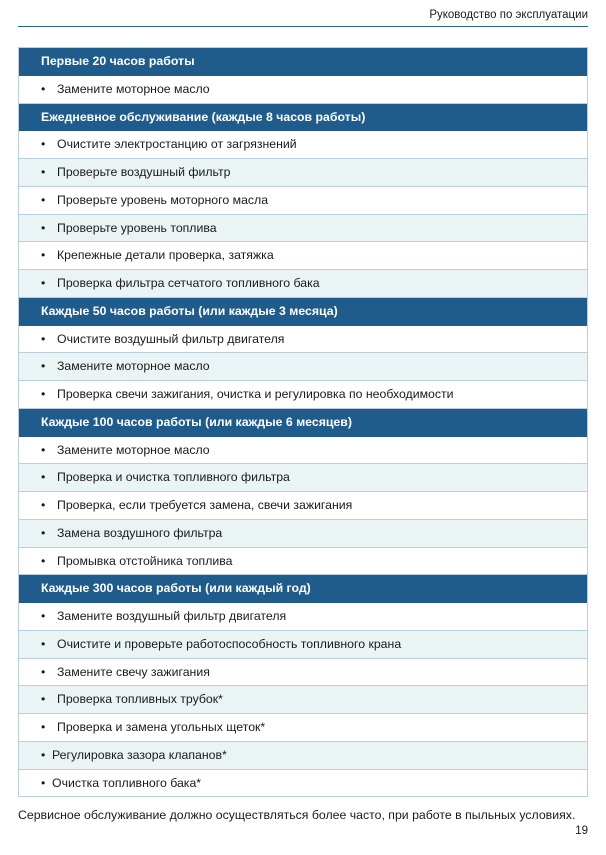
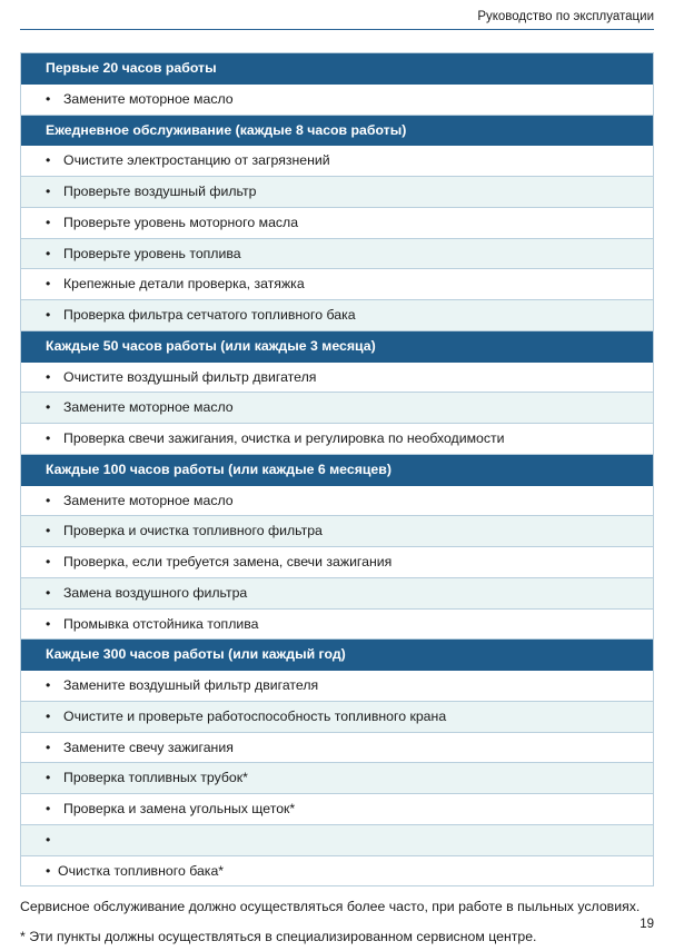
  Руководство по эксплуатации
  Первые 20 часов работы
  •
  Замените моторное масло
  Ежедневное обслуживание (каждые 8 часов работы)
  •
  Очистите электростанцию от загрязнений
  •
  Проверьте воздушный фильтр
  •
  Проверьте уровень моторного масла
  •
  Проверьте уровень топлива
  •
  Крепежные детали проверка, затяжка
  •
  Проверка фильтра сетчатого топливного бака
  Каждые 50 часов работы (или каждые 3 месяца)
  •
  Очистите воздушный фильтр двигателя
  •
  Замените моторное масло
  •
  Проверка свечи зажигания, очистка и регулировка по необходимости
  Каждые 100 часов работы (или каждые 6 месяцев)
  •
  Замените моторное масло
  •
  Проверка и очистка топливного фильтра
  •
  Проверка, если требуется замена, свечи зажигания
  •
  Замена воздушного фильтра
  •
  Промывка отстойника топлива
  Каждые 300 часов работы (или каждый год)
  •
  Замените воздушный фильтр двигателя
  •
  Очистите и проверьте работоспособность топливного крана
  •
  Замените свечу зажигания
  •
  Проверка топливных трубок*
  •
  Проверка и замена угольных щеток*
  •
- Регулировка зазора клапанов*
  •
  Очистка топливного бака*
  Сервисное обслуживание должно осуществляться более часто, при работе в пыльных условиях.
+ * Эти пункты должны осуществляться в специализированном сервисном центре.
  19
